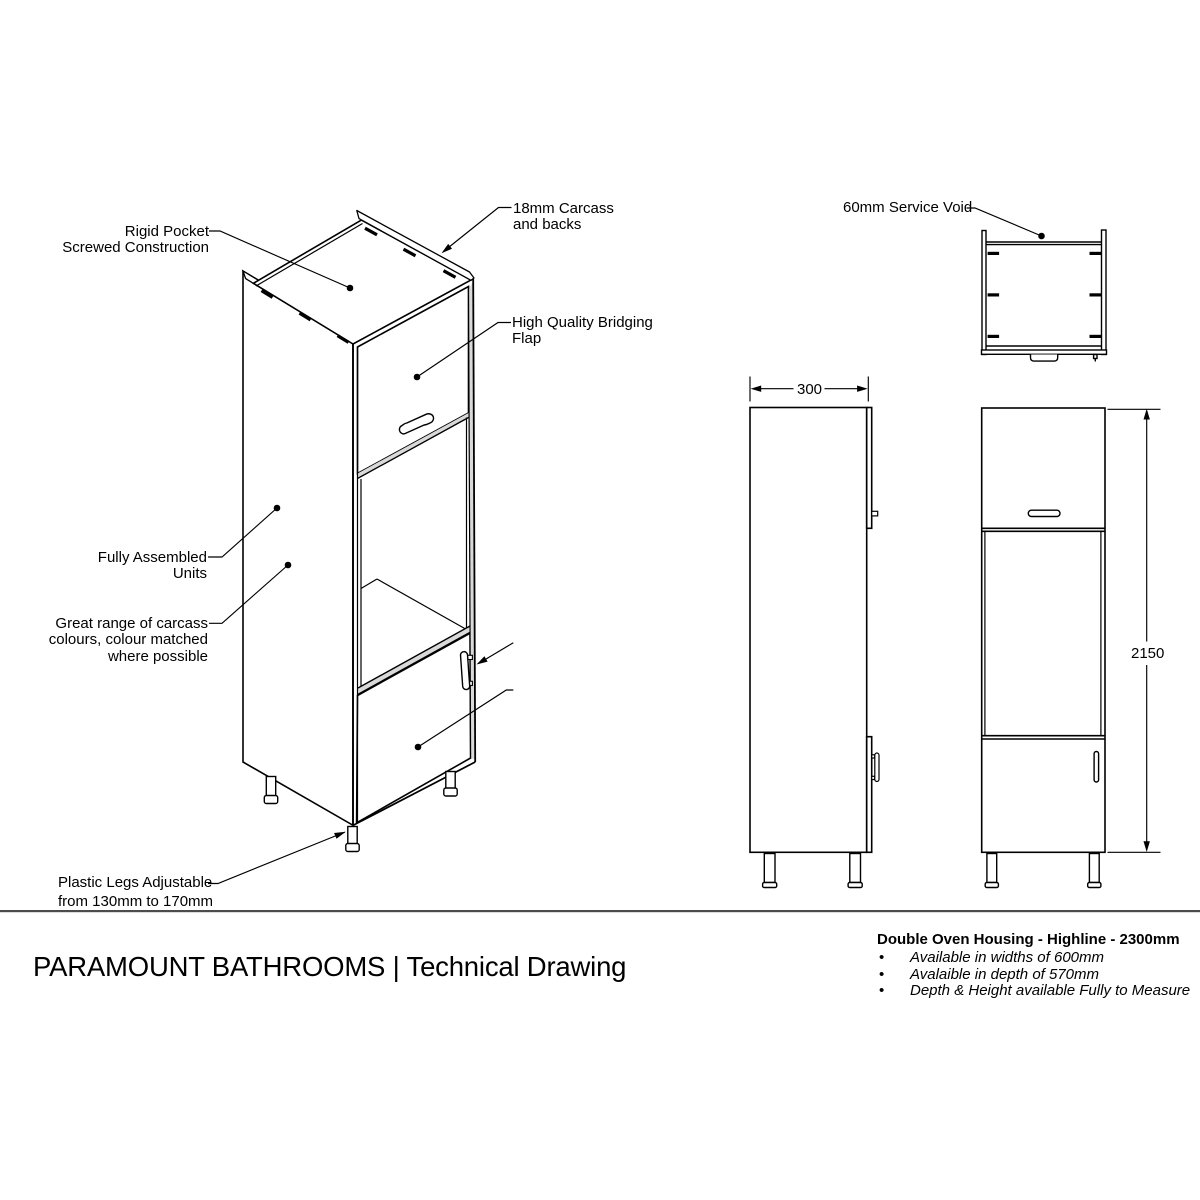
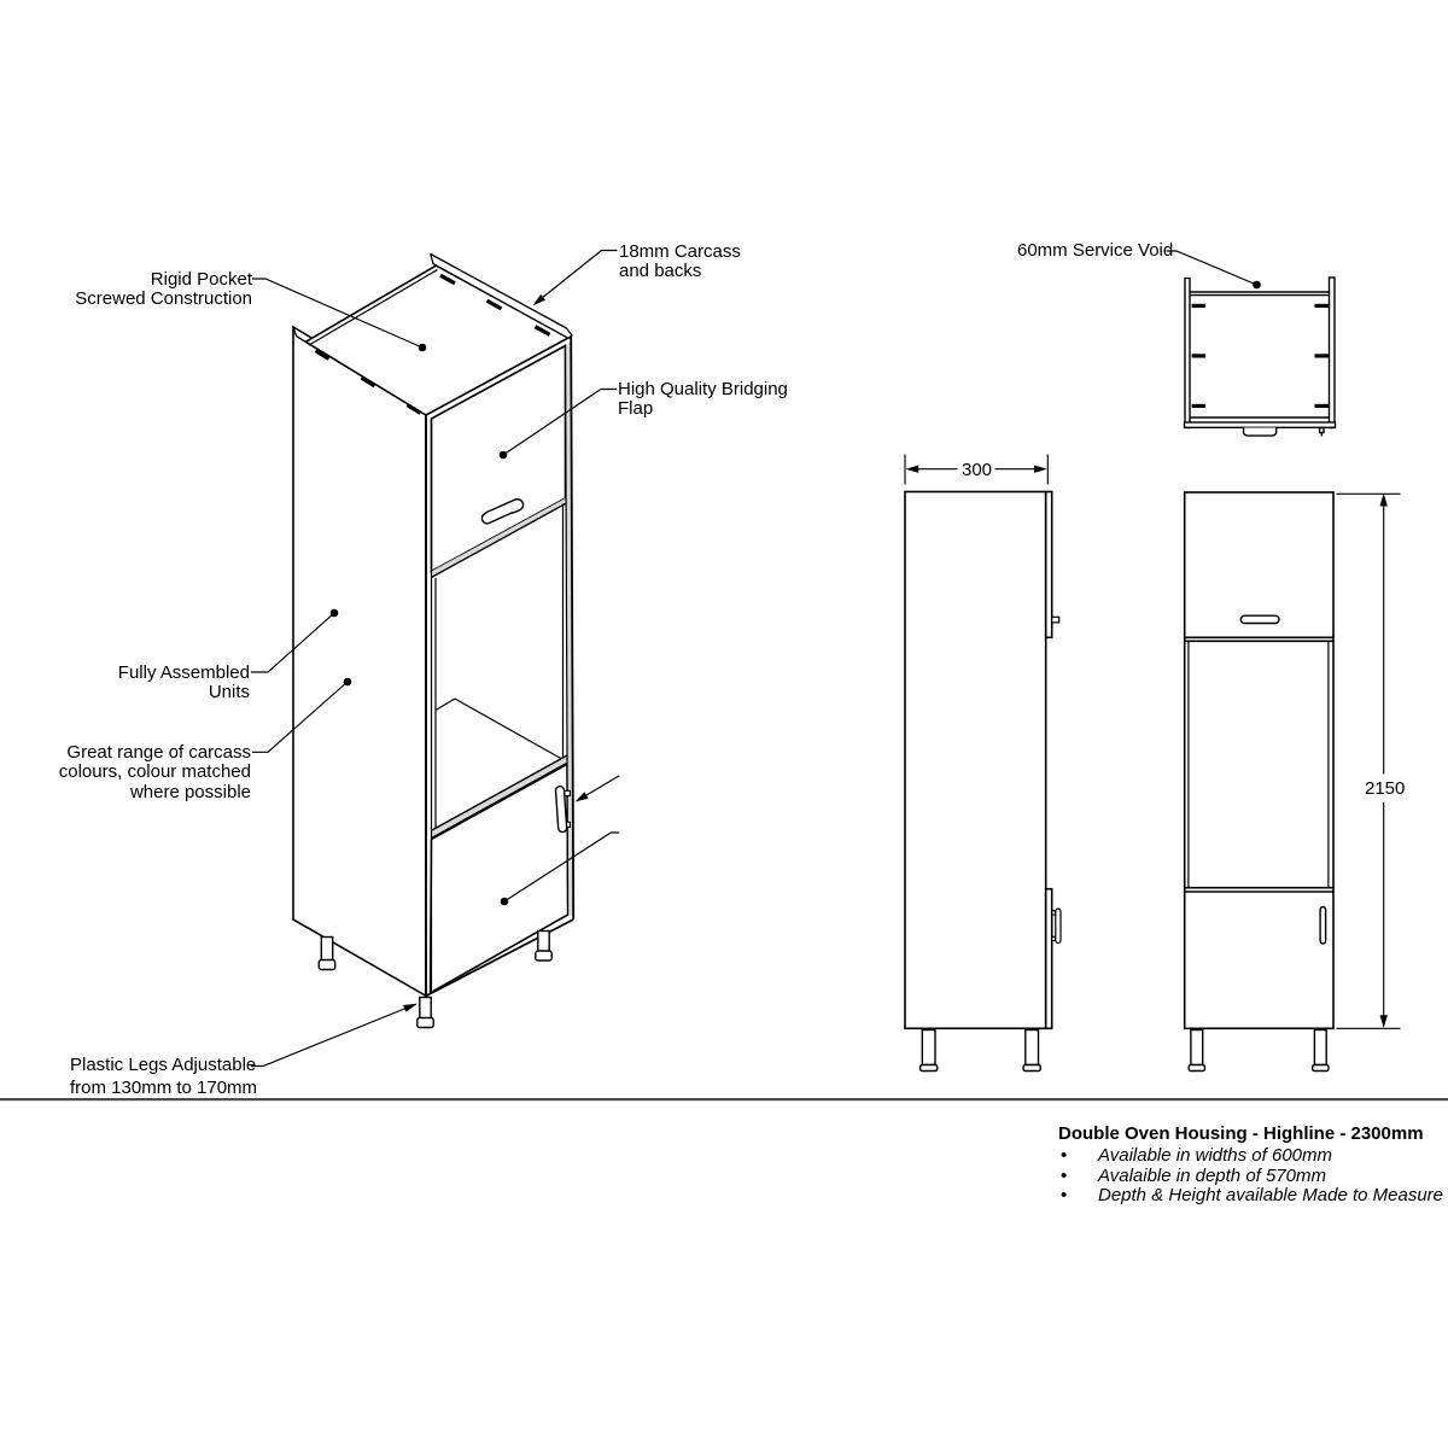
  Rigid Pocket
  Screwed Construction
  18mm Carcass
  and backs
  High Quality Bridging
  Flap
  Fully Assembled
  Units
  Great range of carcass
  colours, colour matched
  where possible
  Plastic Legs Adjustable
  from 130mm to 170mm
  60mm Service Void
  300
  2150
- PARAMOUNT BATHROOMS | Technical Drawing
  Double Oven Housing - Highline - 2300mm
  •
  Available in widths of 600mm
  •
  Avalaible in depth of 570mm
  •
- Depth & Height available Fully to Measure
+ Depth & Height available Made to Measure
